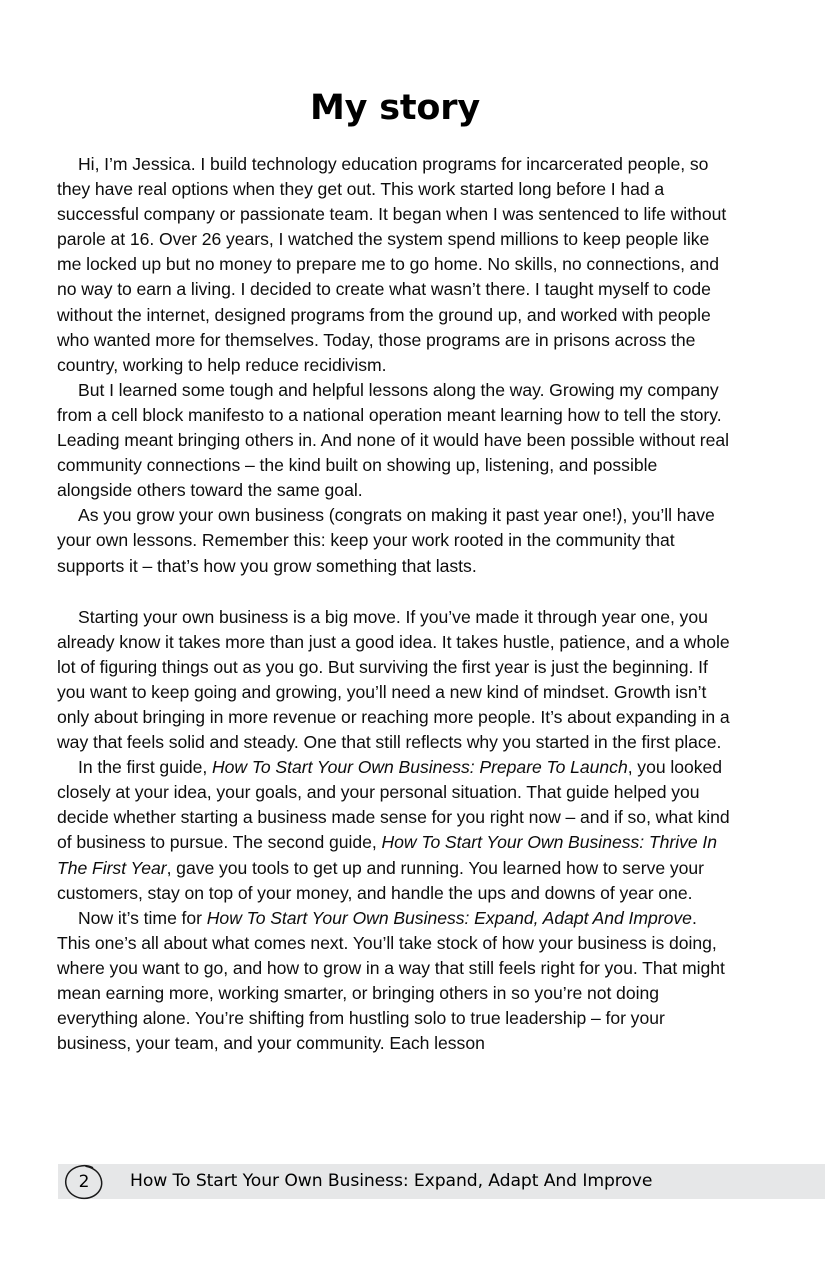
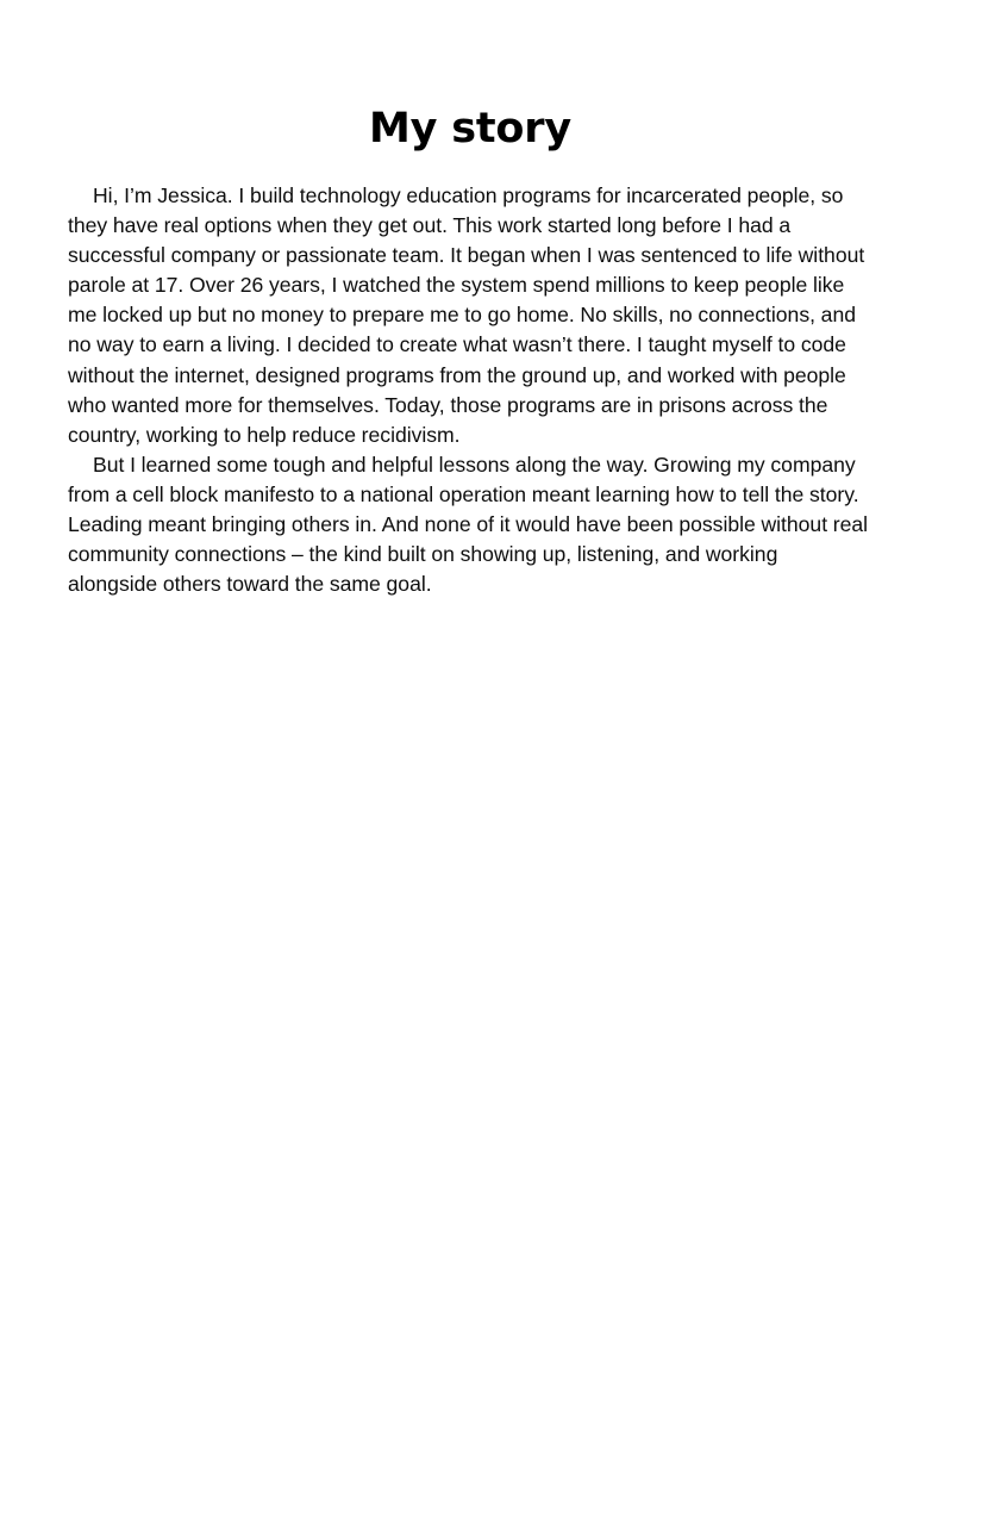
  My story
- Hi, I’m Jessica. I build technology education programs for incarcerated people, so they have real options when they get out. This work started long before I had a successful company or passionate team. It began when I was sentenced to life without parole at 16. Over 26 years, I watched the system spend millions to keep people like me locked up but no money to prepare me to go home. No skills, no connections, and no way to earn a living. I decided to create what wasn’t there. I taught myself to code without the internet, designed programs from the ground up, and worked with people who wanted more for themselves. Today, those programs are in prisons across the country, working to help reduce recidivism.
+ Hi, I’m Jessica. I build technology education programs for incarcerated people, so they have real options when they get out. This work started long before I had a successful company or passionate team. It began when I was sentenced to life without parole at 17. Over 26 years, I watched the system spend millions to keep people like me locked up but no money to prepare me to go home. No skills, no connections, and no way to earn a living. I decided to create what wasn’t there. I taught myself to code without the internet, designed programs from the ground up, and worked with people who wanted more for themselves. Today, those programs are in prisons across the country, working to help reduce recidivism.
- But I learned some tough and helpful lessons along the way. Growing my company from a cell block manifesto to a national operation meant learning how to tell the story. Leading meant bringing others in. And none of it would have been possible without real community connections – the kind built on showing up, listening, and possible alongside others toward the same goal.
+ But I learned some tough and helpful lessons along the way. Growing my company from a cell block manifesto to a national operation meant learning how to tell the story. Leading meant bringing others in. And none of it would have been possible without real community connections – the kind built on showing up, listening, and working alongside others toward the same goal.
- As you grow your own business (congrats on making it past year one!), you’ll have your own lessons. Remember this: keep your work rooted in the community that supports it – that’s how you grow something that lasts.
- Starting your own business is a big move. If you’ve made it through year one, you already know it takes more than just a good idea. It takes hustle, patience, and a whole lot of figuring things out as you go. But surviving the first year is just the beginning. If you want to keep going and growing, you’ll need a new kind of mindset. Growth isn’t only about bringing in more revenue or reaching more people. It’s about expanding in a way that feels solid and steady. One that still reflects why you started in the first place.
- In the first guide, How To Start Your Own Business: Prepare To Launch, you looked closely at your idea, your goals, and your personal situation. That guide helped you decide whether starting a business made sense for you right now – and if so, what kind of business to pursue. The second guide, How To Start Your Own Business: Thrive In The First Year, gave you tools to get up and running. You learned how to serve your customers, stay on top of your money, and handle the ups and downs of year one.
- Now it’s time for How To Start Your Own Business: Expand, Adapt And Improve. This one’s all about what comes next. You’ll take stock of how your business is doing, where you want to go, and how to grow in a way that still feels right for you. That might mean earning more, working smarter, or bringing others in so you’re not doing everything alone. You’re shifting from hustling solo to true leadership – for your business, your team, and your community. Each lesson
- 2
- How To Start Your Own Business: Expand, Adapt And Improve
